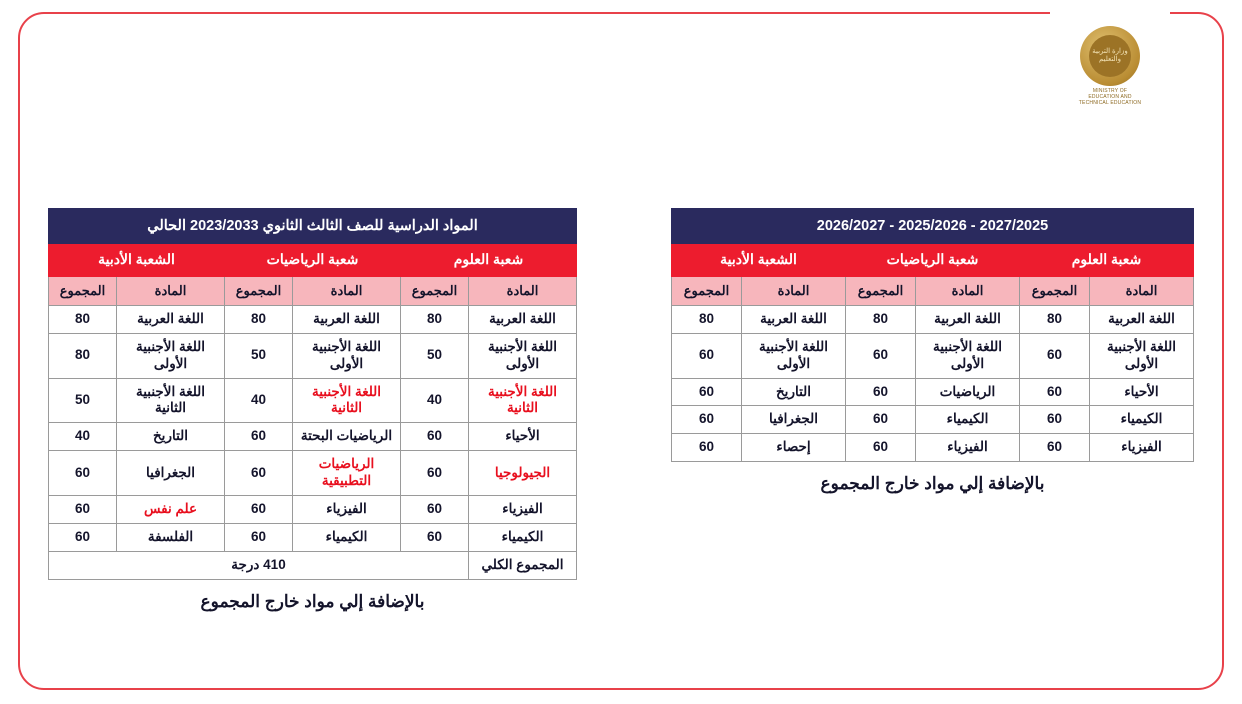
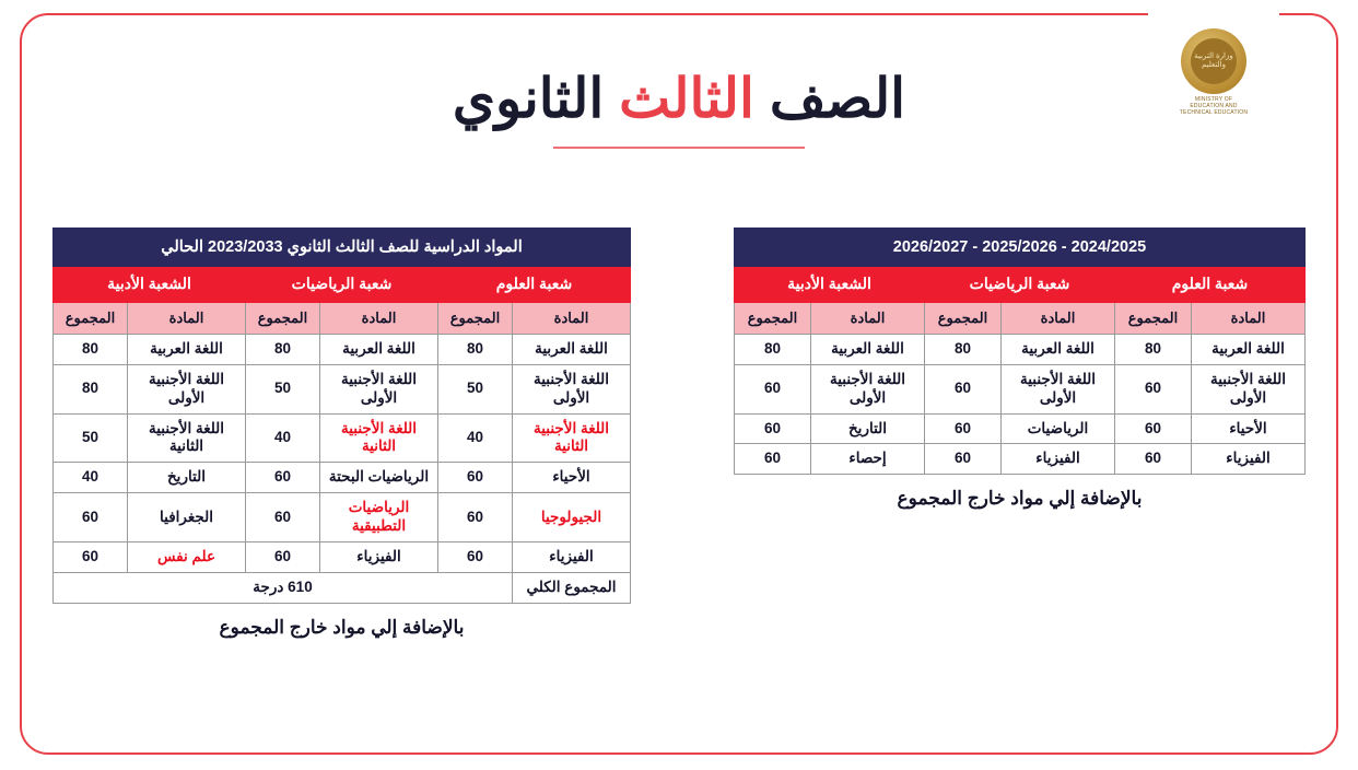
+ الصف الثالث الثانوي
  المواد الدراسية للصف الثالث الثانوي 2023/2033 الحالي
  شعبة العلوم	شعبة الرياضيات	الشعبة الأدبية
  المادة	المجموع	المادة	المجموع	المادة	المجموع
  اللغة العربية	80	اللغة العربية	80	اللغة العربية	80
  اللغة الأجنبية الأولى	50	اللغة الأجنبية الأولى	50	اللغة الأجنبية الأولى	80
  اللغة الأجنبية الثانية	40	اللغة الأجنبية الثانية	40	اللغة الأجنبية الثانية	50
  الأحياء	60	الرياضيات البحتة	60	التاريخ	40
  الجيولوجيا	60	الرياضيات التطبيقية	60	الجغرافيا	60
  الفيزياء	60	الفيزياء	60	علم نفس	60
- الكيمياء	60	الكيمياء	60	الفلسفة	60
- المجموع الكلي	410 درجة
+ المجموع الكلي	610 درجة
  بالإضافة إلي مواد خارج المجموع
- 2027/2025 - 2025/2026 - 2026/2027
+ 2024/2025 - 2025/2026 - 2026/2027
  شعبة العلوم	شعبة الرياضيات	الشعبة الأدبية
  المادة	المجموع	المادة	المجموع	المادة	المجموع
  اللغة العربية	80	اللغة العربية	80	اللغة العربية	80
  اللغة الأجنبية الأولى	60	اللغة الأجنبية الأولى	60	اللغة الأجنبية الأولى	60
  الأحياء	60	الرياضيات	60	التاريخ	60
- الكيمياء	60	الكيمياء	60	الجغرافيا	60
  الفيزياء	60	الفيزياء	60	إحصاء	60
  بالإضافة إلي مواد خارج المجموع
